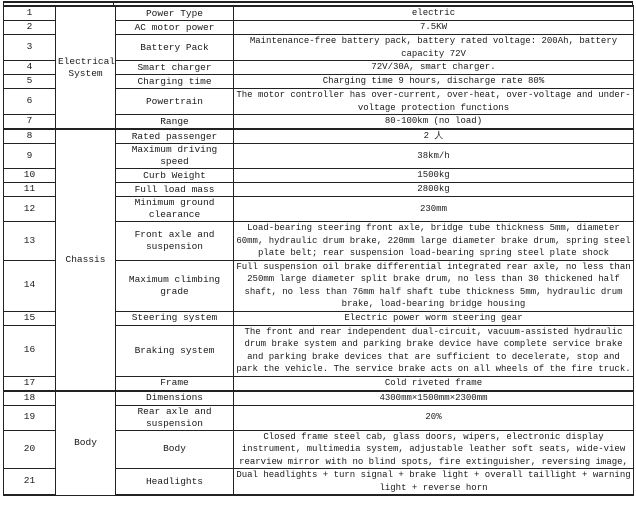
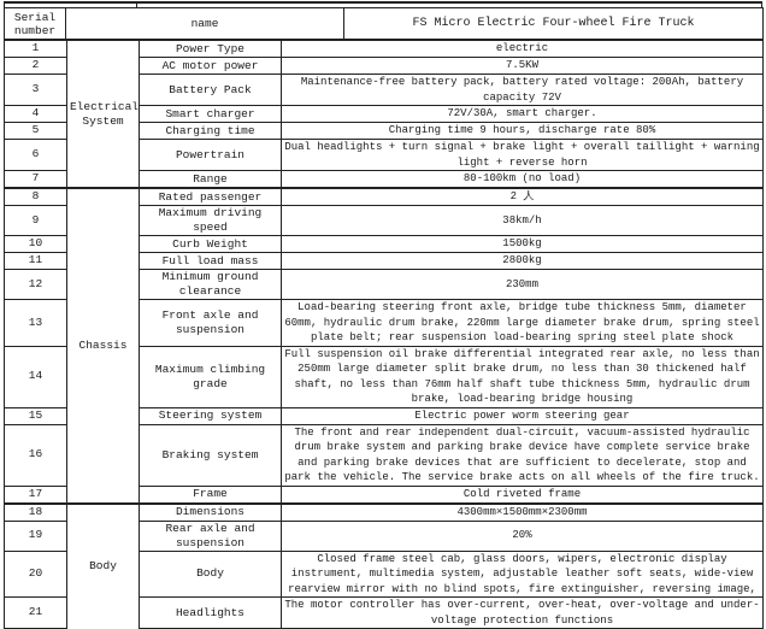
+ Serial number	name	FS Micro Electric Four-wheel Fire Truck
  1	Electrical System	Power Type	electric
  2	AC motor power	7.5KW
  3	Battery Pack	Maintenance-free battery pack, battery rated voltage: 200Ah, battery capacity 72V
  4	Smart charger	72V/30A, smart charger.
  5	Charging time	Charging time 9 hours, discharge rate 80%
- 6	Powertrain	The motor controller has over-current, over-heat, over-voltage and under-voltage protection functions
+ 6	Powertrain	Dual headlights + turn signal + brake light + overall taillight + warning light + reverse horn
  7	Range	80-100km (no load)
  8	Chassis	Rated passenger	2 人
  9	Maximum driving speed	38km/h
  10	Curb Weight	1500kg
  11	Full load mass	2800kg
  12	Minimum ground clearance	230mm
  13	Front axle and suspension	Load-bearing steering front axle, bridge tube thickness 5mm, diameter 60mm, hydraulic drum brake, 220mm large diameter brake drum, spring steel plate belt; rear suspension load-bearing spring steel plate shock
  14	Maximum climbing grade	Full suspension oil brake differential integrated rear axle, no less than 250mm large diameter split brake drum, no less than 30 thickened half shaft, no less than 76mm half shaft tube thickness 5mm, hydraulic drum brake, load-bearing bridge housing
  15	Steering system	Electric power worm steering gear
  16	Braking system	The front and rear independent dual-circuit, vacuum-assisted hydraulic drum brake system and parking brake device have complete service brake and parking brake devices that are sufficient to decelerate, stop and park the vehicle. The service brake acts on all wheels of the fire truck.
  17	Frame	Cold riveted frame
  18	Body	Dimensions	4300mm×1500mm×2300mm
  19	Rear axle and suspension	20%
  20	Body	Closed frame steel cab, glass doors, wipers, electronic display instrument, multimedia system, adjustable leather soft seats, wide-view rearview mirror with no blind spots, fire extinguisher, reversing image,
- 21	Headlights	Dual headlights + turn signal + brake light + overall taillight + warning light + reverse horn
+ 21	Headlights	The motor controller has over-current, over-heat, over-voltage and under-voltage protection functions
